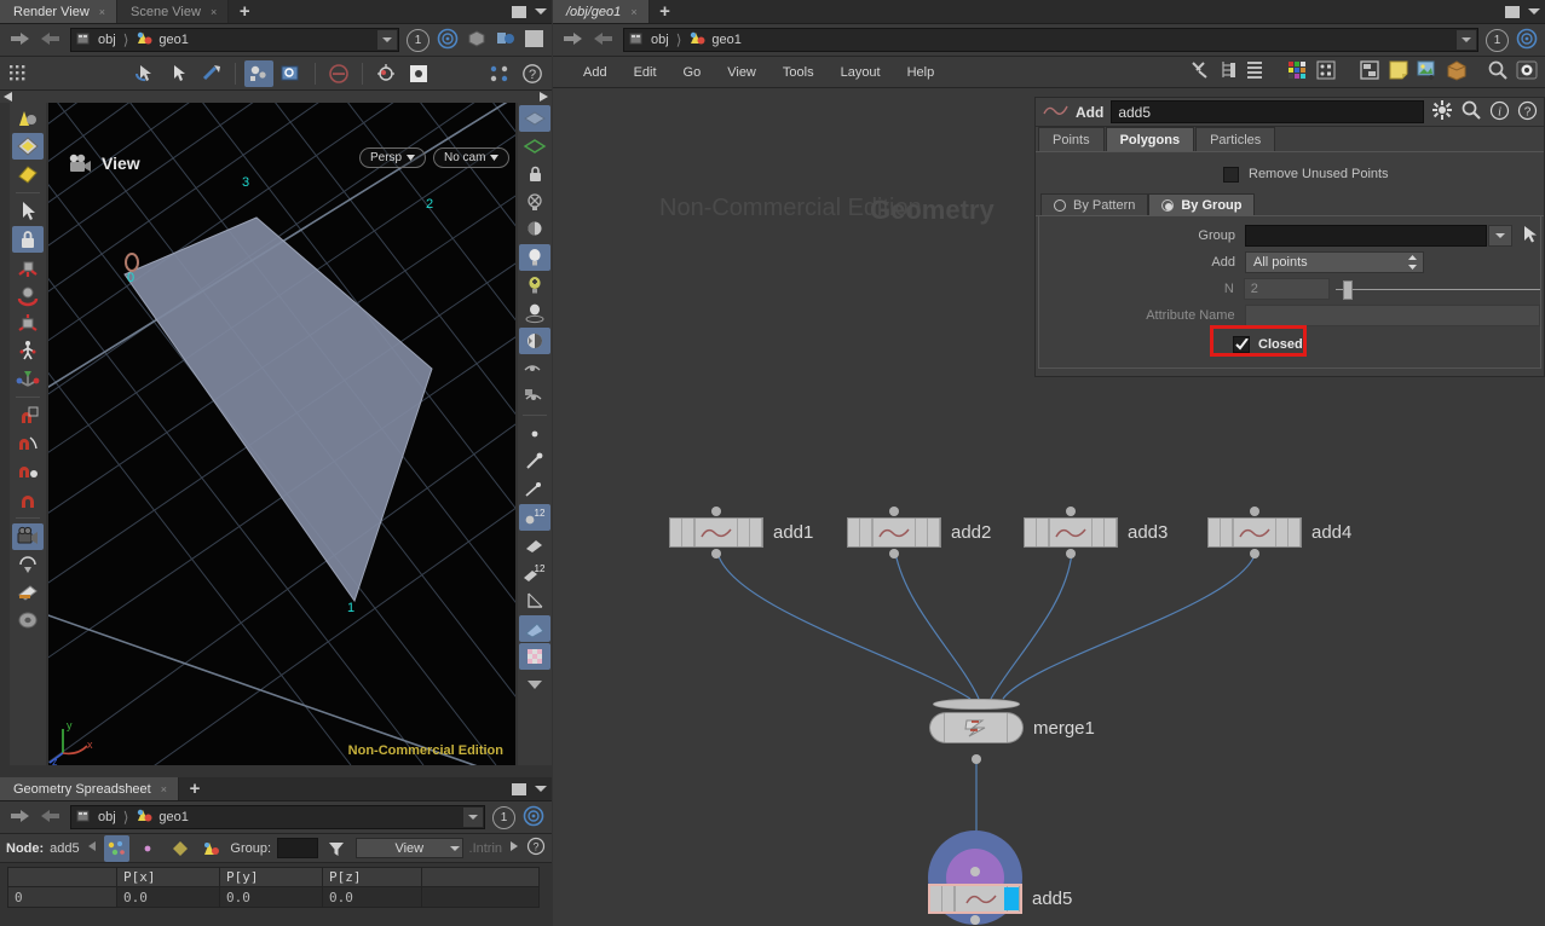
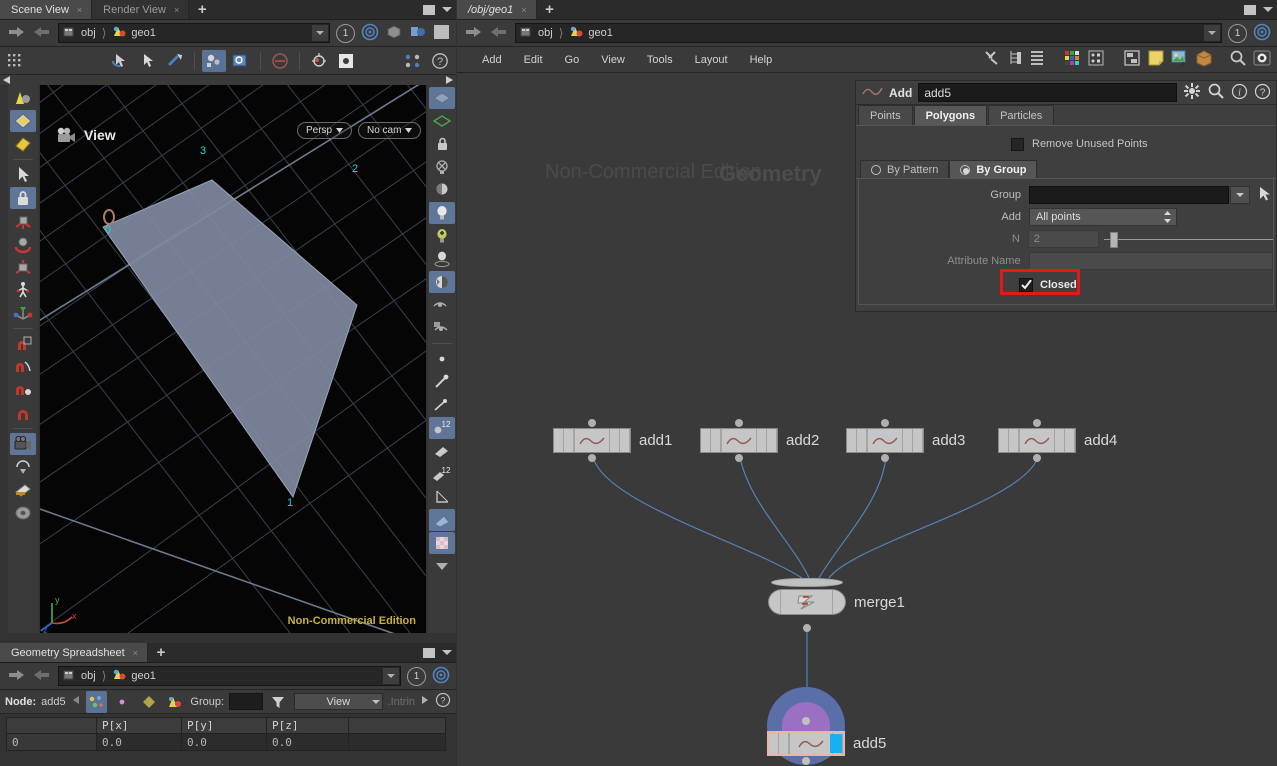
- Render View
+ Scene View
  ×
- Scene View
+ Render View
  ×
  +
  obj
  ⟩
  geo1
  1
  ?
  3
  2
  1
  0
  y
  z
  x
  View
  Persp
  No cam
  Non-Commercial Edition
  12
  12
  Geometry Spreadsheet
  ×
  +
  obj
  ⟩
  geo1
  1
  Node:
  add5
  Group:
  View
  .Intrin
  ?
  	P[x]	P[y]	P[z]
  0	0.0	0.0	0.0
  /obj/geo1
  ×
  +
  obj
  ⟩
  geo1
  1
  Add
  Edit
  Go
  View
  Tools
  Layout
  Help
  add1
  add2
  add3
  add4
  merge1
  add5
  Add
  add5
  i
  ?
  Points
  Polygons
  Particles
  Remove Unused Points
  By Pattern
  By Group
  Group
  Add
  All points
  N
  2
  Attribute Name
  Closed
